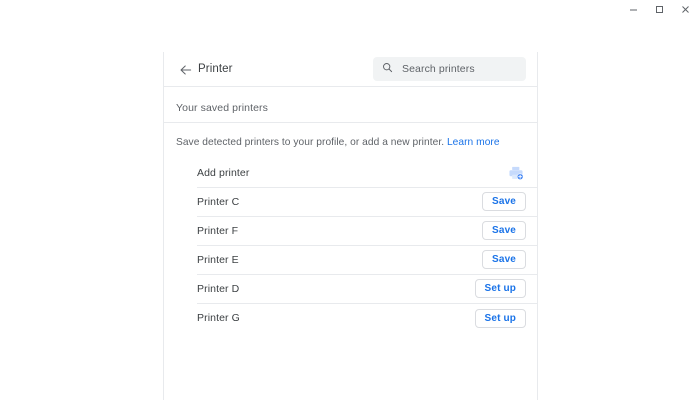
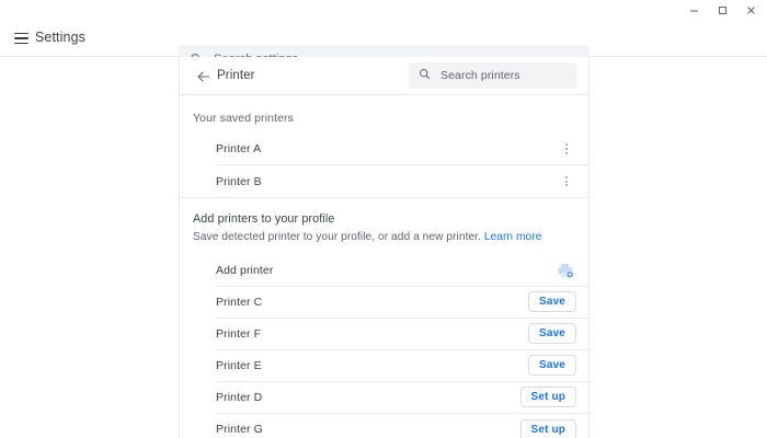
+ Settings
  Printer
  Search printers
  Your saved printers
+ Printer A
+ Printer B
+ Add printers to your profile
- Save detected printers to your profile, or add a new printer. Learn more
+ Save detected printer to your profile, or add a new printer. Learn more
  Add printer
  Printer C
  Save
  Printer F
  Save
  Printer E
  Save
  Printer D
  Set up
  Printer G
  Set up
